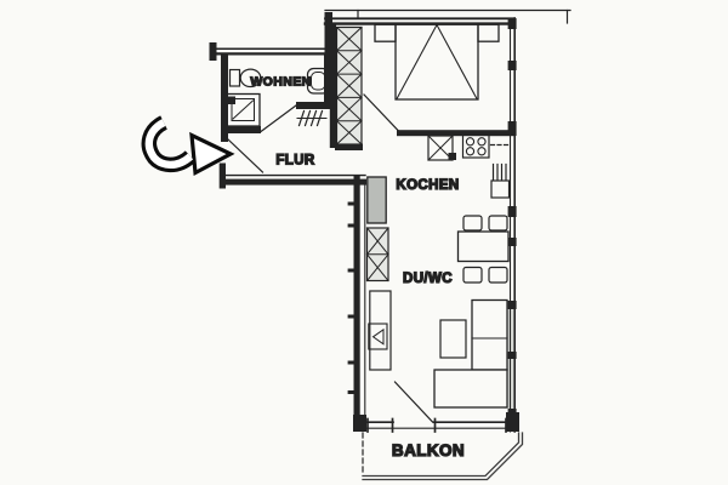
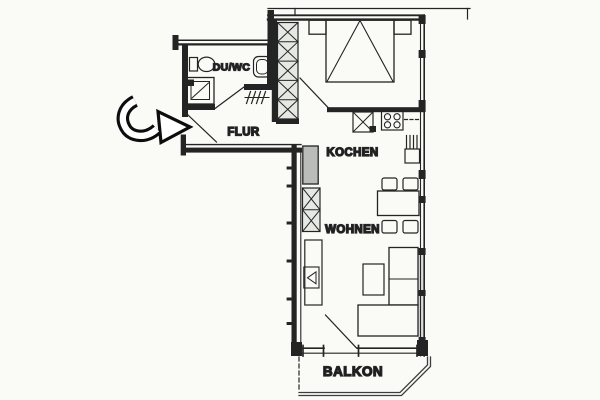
- WOHNEN
+ DU/WC
  FLUR
  KOCHEN
- DU/WC
+ WOHNEN
  BALKON
